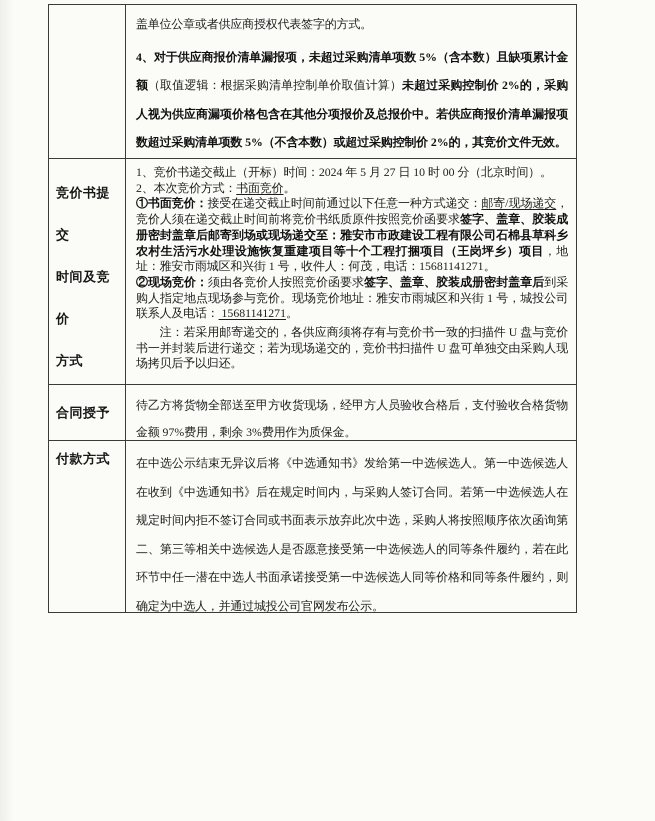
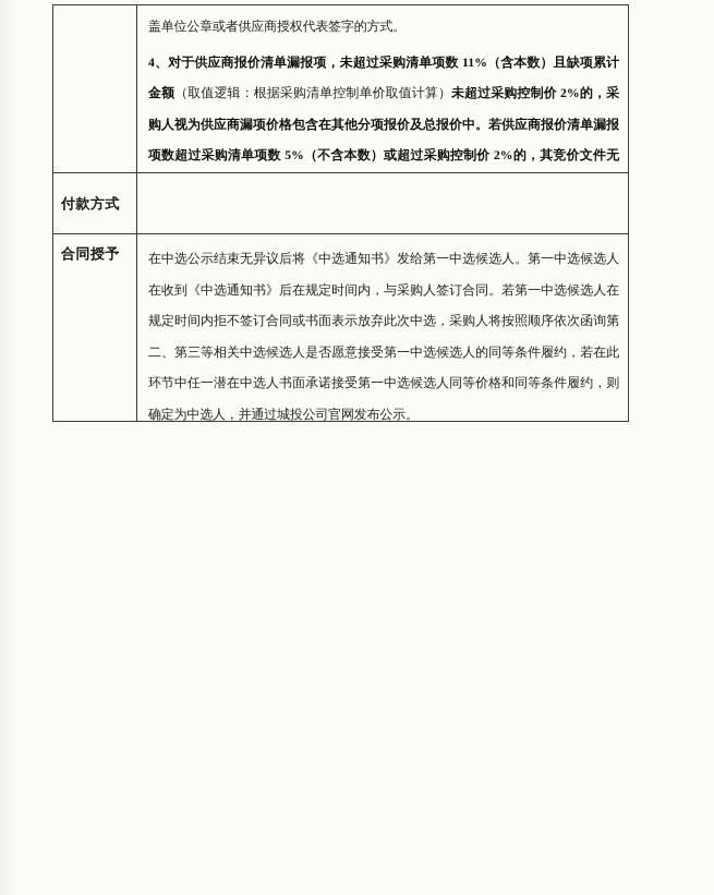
  盖单位公章或者供应商授权代表签字的方式。
- 4、对于供应商报价清单漏报项，未超过采购清单项数 5%（含本数）且缺项累计金额（取值逻辑：根据采购清单控制单价取值计算）未超过采购控制价 2%的，采购人视为供应商漏项价格包含在其他分项报价及总报价中。若供应商报价清单漏报项数超过采购清单项数 5%（不含本数）或超过采购控制价 2%的，其竞价文件无效。
+ 4、对于供应商报价清单漏报项，未超过采购清单项数 11%（含本数）且缺项累计金额（取值逻辑：根据采购清单控制单价取值计算）未超过采购控制价 2%的，采购人视为供应商漏项价格包含在其他分项报价及总报价中。若供应商报价清单漏报项数超过采购清单项数 5%（不含本数）或超过采购控制价 2%的，其竞价文件无
- 竞价书提交
- 时间及竞价
- 方式
- 1、竞价书递交截止（开标）时间：2024 年 5 月 27 日 10 时 00 分（北京时间）。
- 2、本次竞价方式：书面竞价。
- ①书面竞价：接受在递交截止时间前通过以下任意一种方式递交：邮寄/现场递交，竞价人须在递交截止时间前将竞价书纸质原件按照竞价函要求签字、盖章、胶装成册密封盖章后邮寄到场或现场递交至：雅安市市政建设工程有限公司石棉县草科乡农村生活污水处理设施恢复重建项目等十个工程打捆项目（王岗坪乡）项目，地址：雅安市雨城区和兴街 1 号，收件人：何茂，电话：15681141271。
- ②现场竞价：须由各竞价人按照竞价函要求签字、盖章、胶装成册密封盖章后到采购人指定地点现场参与竞价。现场竞价地址：雅安市雨城区和兴街 1 号，城投公司联系人及电话： 15681141271。
- 注：若采用邮寄递交的，各供应商须将存有与竞价书一致的扫描件 U 盘与竞价书一并封装后进行递交；若为现场递交的，竞价书扫描件 U 盘可单独交由采购人现场拷贝后予以归还。
- 合同授予
+ 付款方式
- 待乙方将货物全部送至甲方收货现场，经甲方人员验收合格后，支付验收合格货物金额 97%费用，剩余 3%费用作为质保金。
- 付款方式
+ 合同授予
  在中选公示结束无异议后将《中选通知书》发给第一中选候选人。第一中选候选人在收到《中选通知书》后在规定时间内，与采购人签订合同。若第一中选候选人在规定时间内拒不签订合同或书面表示放弃此次中选，采购人将按照顺序依次函询第二、第三等相关中选候选人是否愿意接受第一中选候选人的同等条件履约，若在此环节中任一潜在中选人书面承诺接受第一中选候选人同等价格和同等条件履约，则确定为中选人，并通过城投公司官网发布公示。
